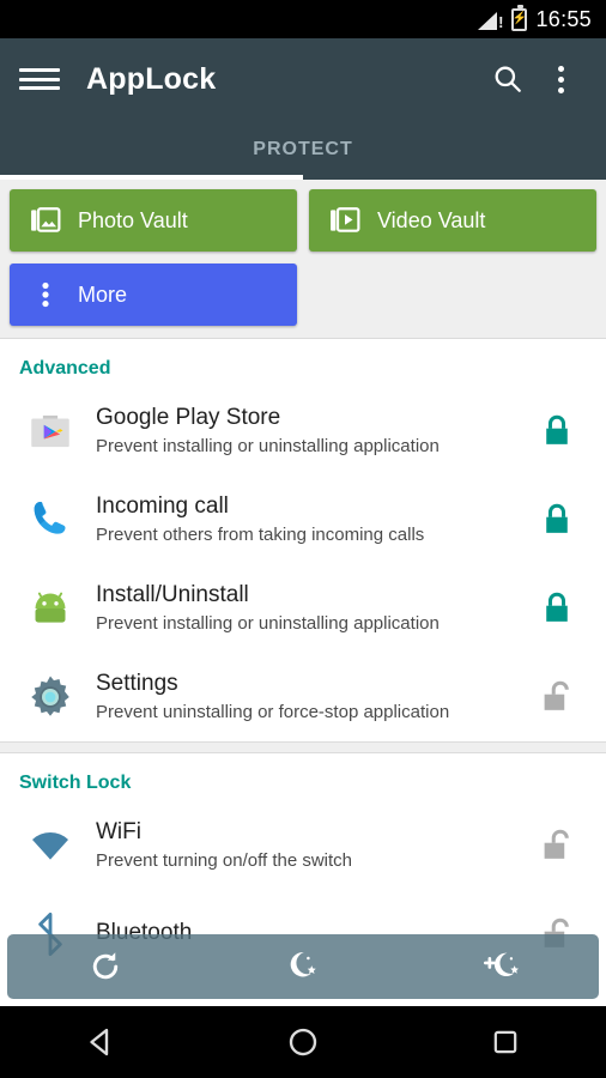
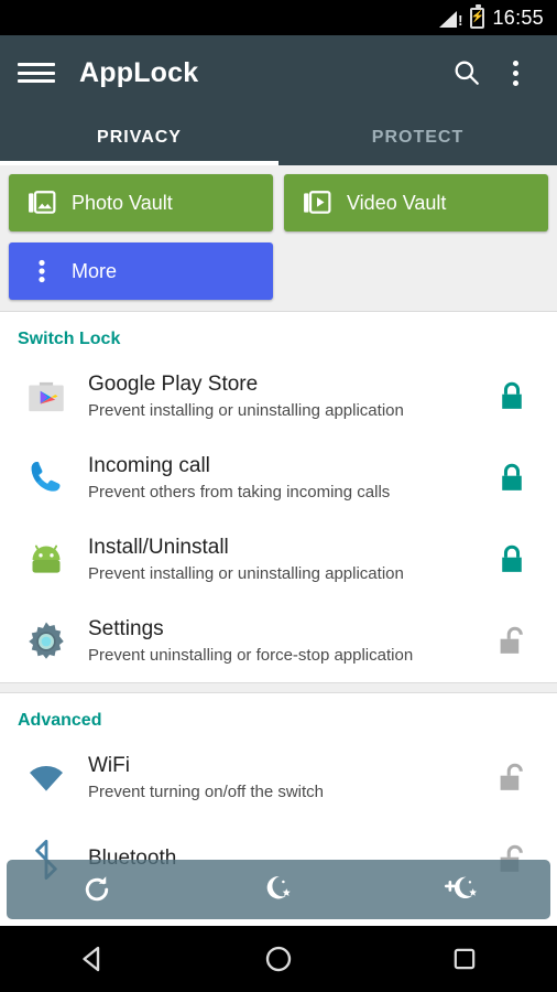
  !
  ⚡
  16:55
  AppLock
+ PRIVACY
  PROTECT
  Photo Vault
  Video Vault
  More
- Advanced
+ Switch Lock
  Google Play Store
  Prevent installing or uninstalling application
  Incoming call
  Prevent others from taking incoming calls
  Install/Uninstall
  Prevent installing or uninstalling application
  Settings
  Prevent uninstalling or force-stop application
- Switch Lock
+ Advanced
  WiFi
  Prevent turning on/off the switch
  Bluetooth
